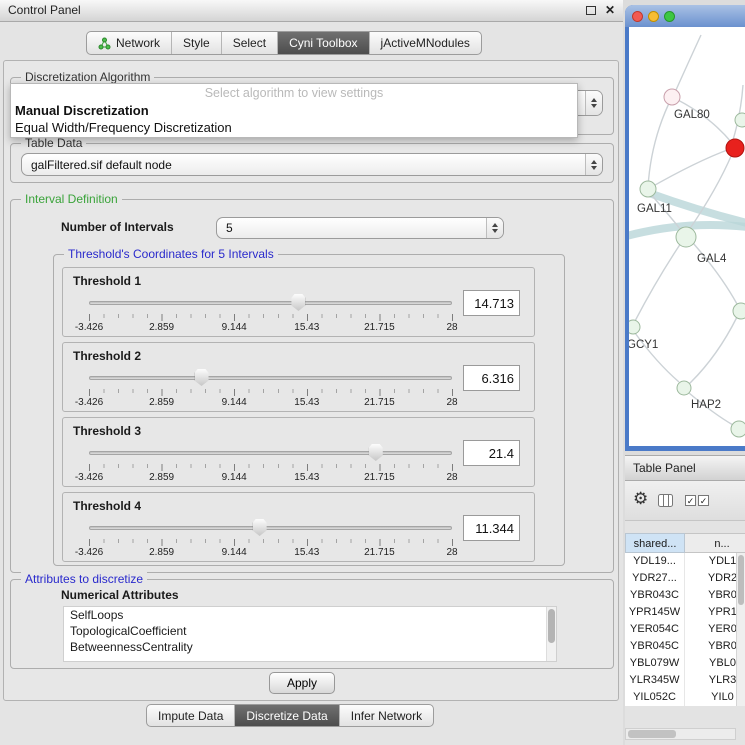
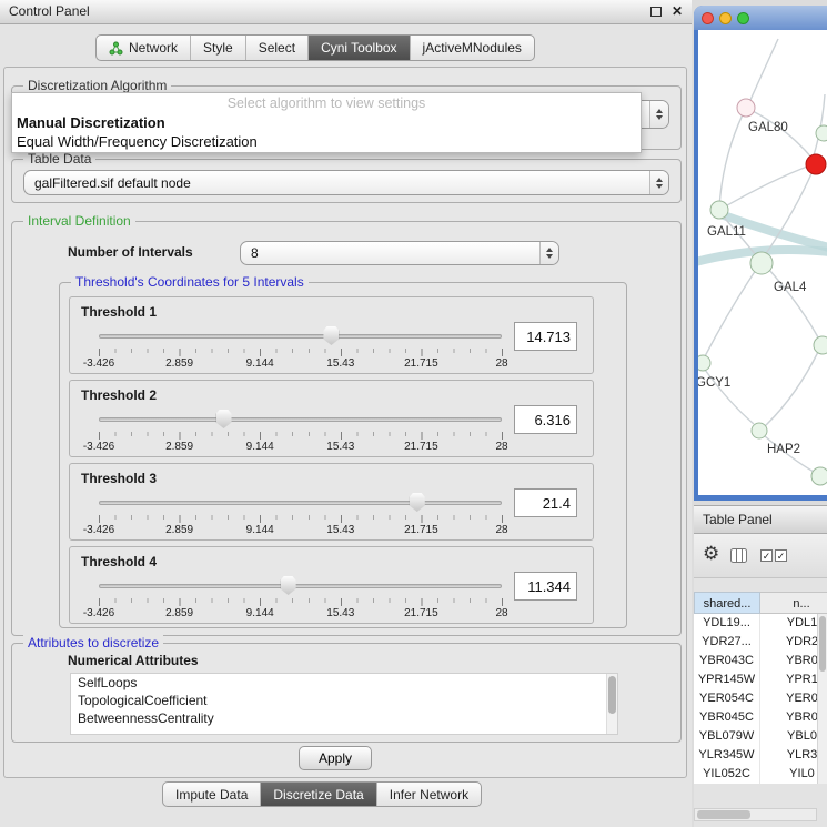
  Control Panel
  ✕
  Network
  Style
  Select
  Cyni Toolbox
  jActiveMNodules
  Discretization Algorithm
  Table Data
  galFiltered.sif default node
  Interval Definition
  Number of Intervals
- 5
+ 8
  Threshold's Coordinates for 5 Intervals
  Threshold 1
  -3.426
  2.859
  9.144
  15.43
  21.715
  28
  14.713
  Threshold 2
  -3.426
  2.859
  9.144
  15.43
  21.715
  28
  6.316
  Threshold 3
  -3.426
  2.859
  9.144
  15.43
  21.715
  28
  21.4
  Threshold 4
  -3.426
  2.859
  9.144
  15.43
  21.715
  28
  11.344
  Attributes to discretize
  Numerical Attributes
  SelfLoops
  TopologicalCoefficient
  BetweennessCentrality
  Apply
  Select algorithm to view settings
  Manual Discretization
  Equal Width/Frequency Discretization
  Impute Data
  Discretize Data
  Infer Network
  GAL80
  GAL11
  GAL4
  GCY1
  HAP2
  Table Panel
  ⚙
  ✓
  ✓
  shared...
  n...
  YDL19...
  YDL1
  YDR27...
  YDR2
  YBR043C
  YBR0
  YPR145W
  YPR1
  YER054C
  YER0
  YBR045C
  YBR0
  YBL079W
  YBL0
  YLR345W
  YLR3
  YIL052C
  YIL0
